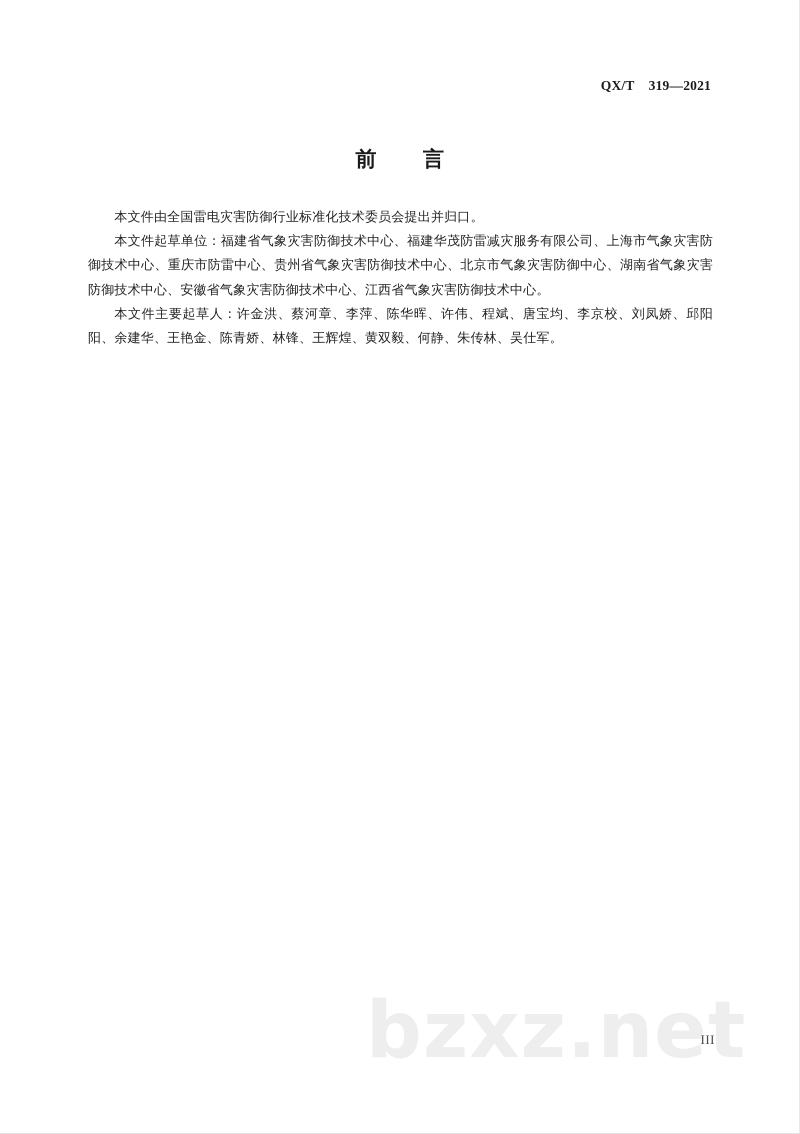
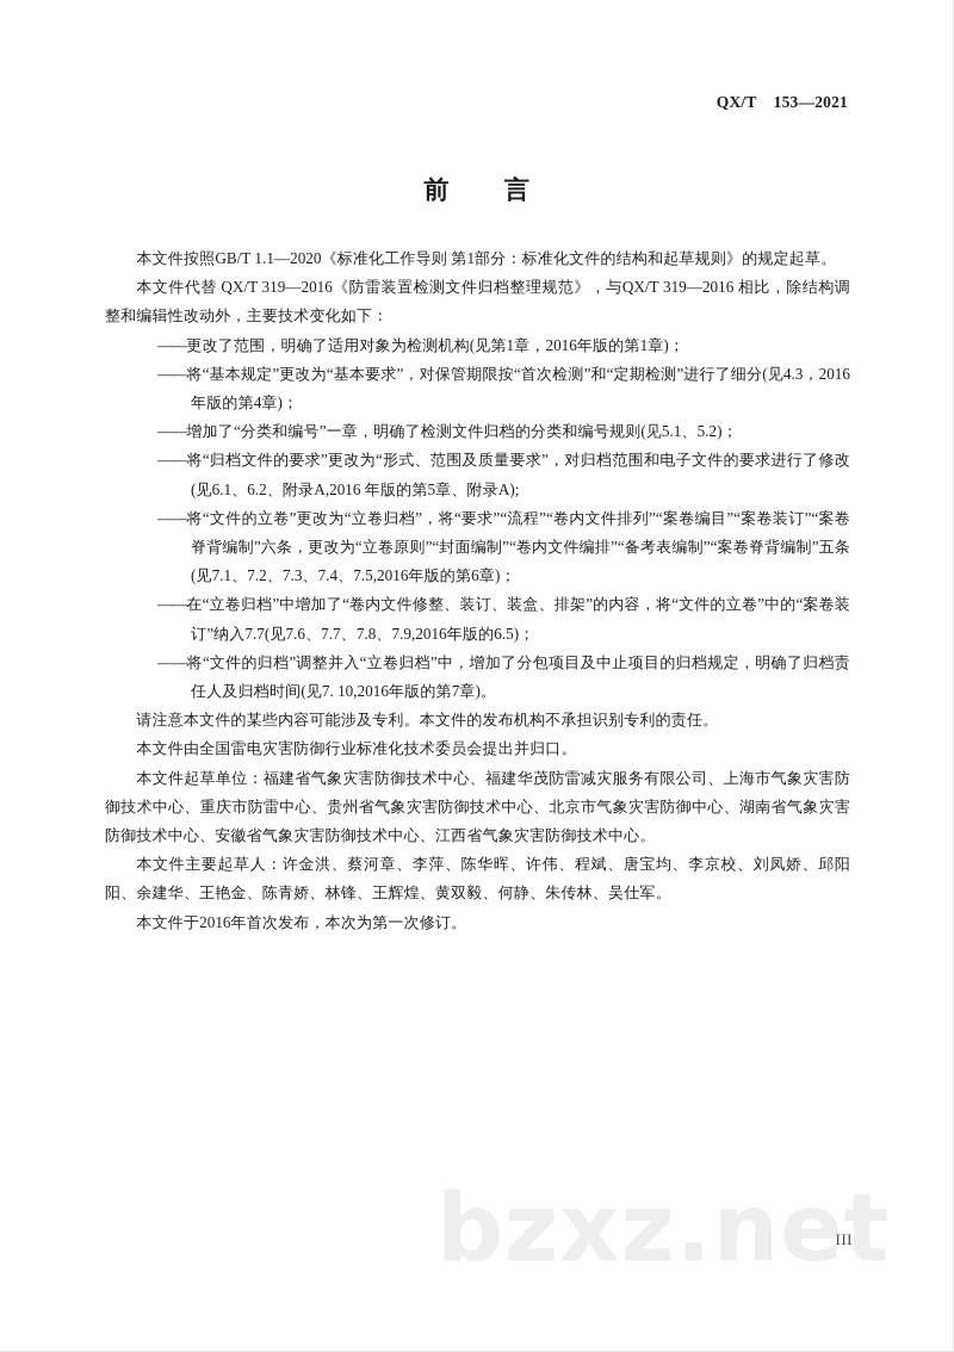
- QX/T 319—2021
+ QX/T 153—2021
  前 言
+ 本文件按照GB/T 1.1—2020《标准化工作导则 第1部分：标准化文件的结构和起草规则》的规定起草。
+ 本文件代替 QX/T 319—2016《防雷装置检测文件归档整理规范》，与QX/T 319—2016 相比，除结构调整和编辑性改动外，主要技术变化如下：
+ ——更改了范围，明确了适用对象为检测机构(见第1章，2016年版的第1章)；
+ ——将“基本规定”更改为“基本要求”，对保管期限按“首次检测”和“定期检测”进行了细分(见4.3，2016年版的第4章)；
+ ——增加了“分类和编号”一章，明确了检测文件归档的分类和编号规则(见5.1、5.2)；
+ ——将“归档文件的要求”更改为“形式、范围及质量要求”，对归档范围和电子文件的要求进行了修改(见6.1、6.2、附录A,2016 年版的第5章、附录A);
+ ——将“文件的立卷”更改为“立卷归档”，将“要求”“流程”“卷内文件排列”“案卷编目”“案卷装订”“案卷脊背编制”六条，更改为“立卷原则”“封面编制”“卷内文件编排”“备考表编制”“案卷脊背编制”五条(见7.1、7.2、7.3、7.4、7.5,2016年版的第6章)；
+ ——在“立卷归档”中增加了“卷内文件修整、装订、装盒、排架”的内容，将“文件的立卷”中的“案卷装订”纳入7.7(见7.6、7.7、7.8、7.9,2016年版的6.5)；
+ ——将“文件的归档”调整并入“立卷归档”中，增加了分包项目及中止项目的归档规定，明确了归档责任人及归档时间(见7. 10,2016年版的第7章)。
+ 请注意本文件的某些内容可能涉及专利。本文件的发布机构不承担识别专利的责任。
  本文件由全国雷电灾害防御行业标准化技术委员会提出并归口。
  本文件起草单位：福建省气象灾害防御技术中心、福建华茂防雷减灾服务有限公司、上海市气象灾害防御技术中心、重庆市防雷中心、贵州省气象灾害防御技术中心、北京市气象灾害防御中心、湖南省气象灾害防御技术中心、安徽省气象灾害防御技术中心、江西省气象灾害防御技术中心。
  本文件主要起草人：许金洪、蔡河章、李萍、陈华晖、许伟、程斌、唐宝均、李京校、刘凤娇、邱阳阳、余建华、王艳金、陈青娇、林锋、王辉煌、黄双毅、何静、朱传林、吴仕军。
+ 本文件于2016年首次发布，本次为第一次修订。
  bzxz.net
  III
